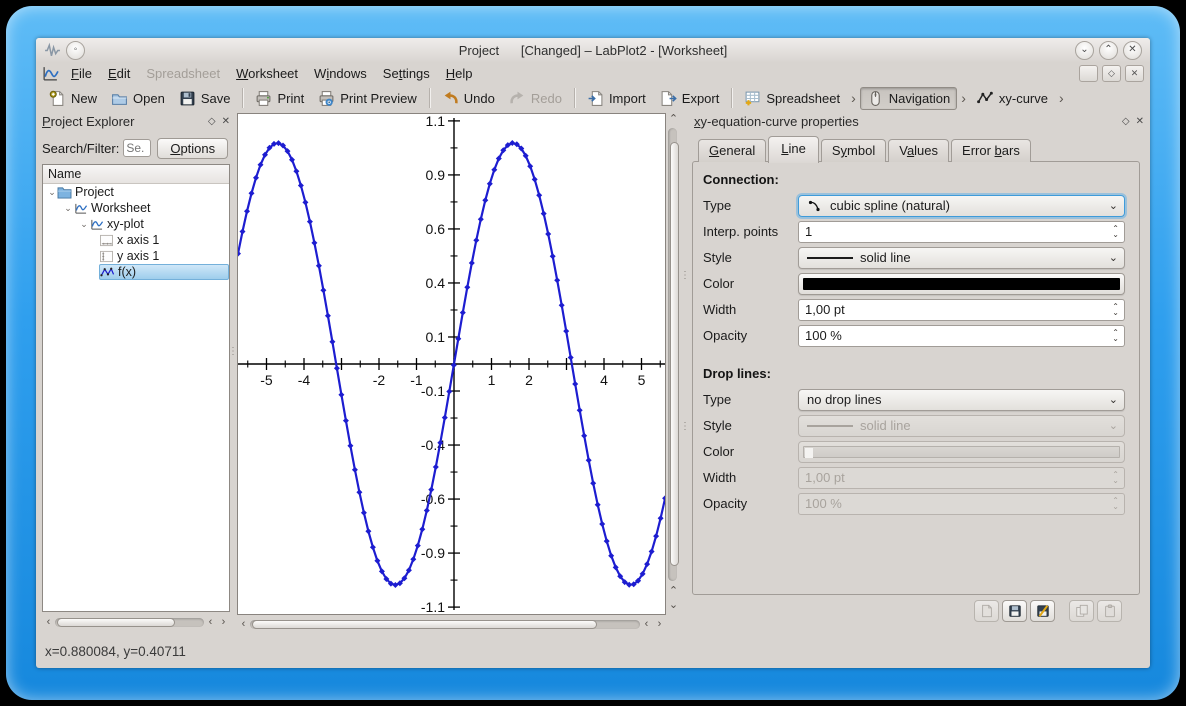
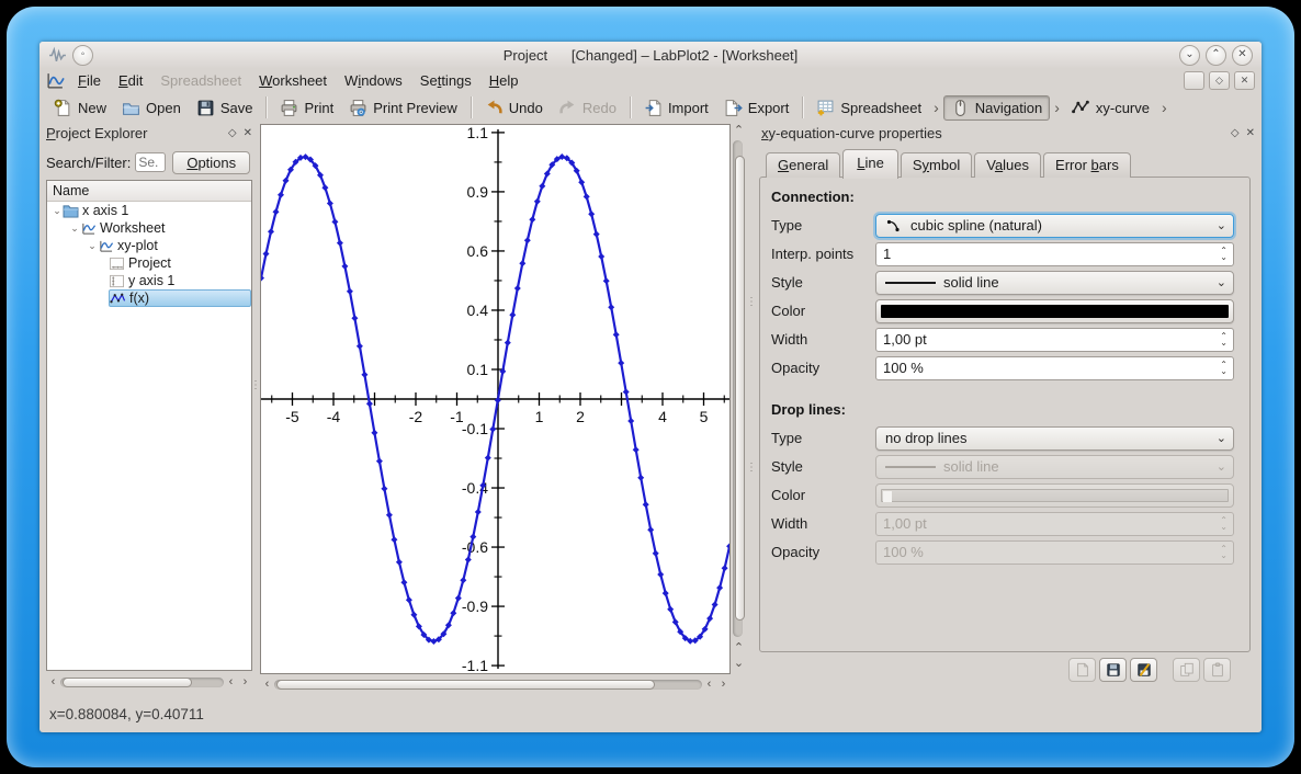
  ◦
  Project [Changed] – LabPlot2 - [Worksheet]
  ⌄
  ⌃
  ✕
  File
  Edit
  Spreadsheet
  Worksheet
  Windows
  Settings
  Help
  ◇
  ✕
  New
  Open
  Save
  Print
  Print Preview
  Undo
  Redo
  Import
  Export
  Spreadsheet
  ›
  Navigation
  ›
  xy-curve
  ›
  Project Explorer
  ◇
  ✕
  Search/Filter:
  Se.
  Options
  Name
  ⌄
- Project
+ x axis 1
  ⌄
  Worksheet
  ⌄
  xy-plot
- x axis 1
+ Project
  y axis 1
  f(x)
  ‹
  ‹
  ›
  ⋮
  ⋮
  ⋮
  -5
  -4
  -2
  -1
  1
  2
  4
  5
  1.1
  0.9
  0.6
  0.4
  0.1
  -0.1
  -0.4
  -.6
  -0.9
  -1.1
  ⌃
  ⌃
  ⌄
  ‹
  ‹
  ›
  xy-equation-curve properties
  ◇
  ✕
  General
  Line
  Symbol
  Values
  Error bars
  Connection:
  Type
  cubic spline (natural)
  ⌄
  Interp. points
  1
  ⌃
  ⌄
  Style
  solid line
  ⌄
  Color
  Width
  1,00 pt
  ⌃
  ⌄
  Opacity
  100 %
  ⌃
  ⌄
  Drop lines:
  Type
  no drop lines
  ⌄
  Style
  solid line
  ⌄
  Color
  Width
  1,00 pt
  ⌃
  ⌄
  Opacity
  100 %
  ⌃
  ⌄
  x=0.880084, y=0.40711
